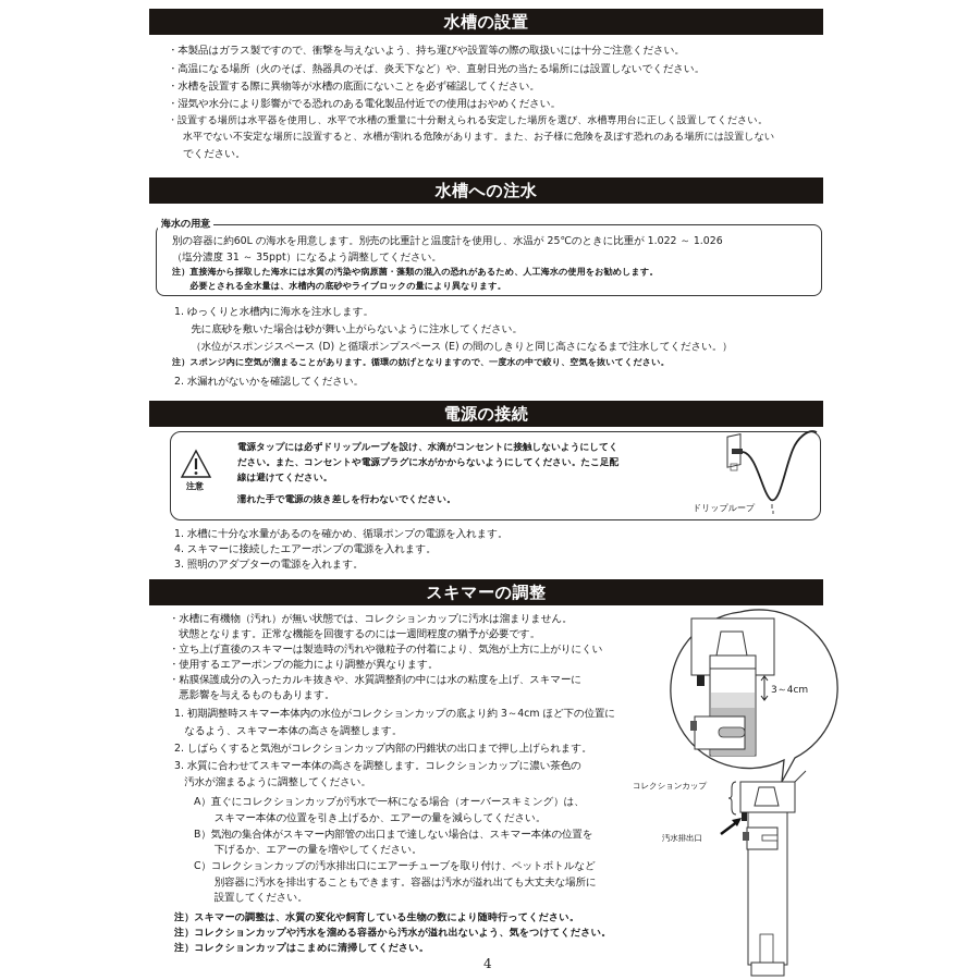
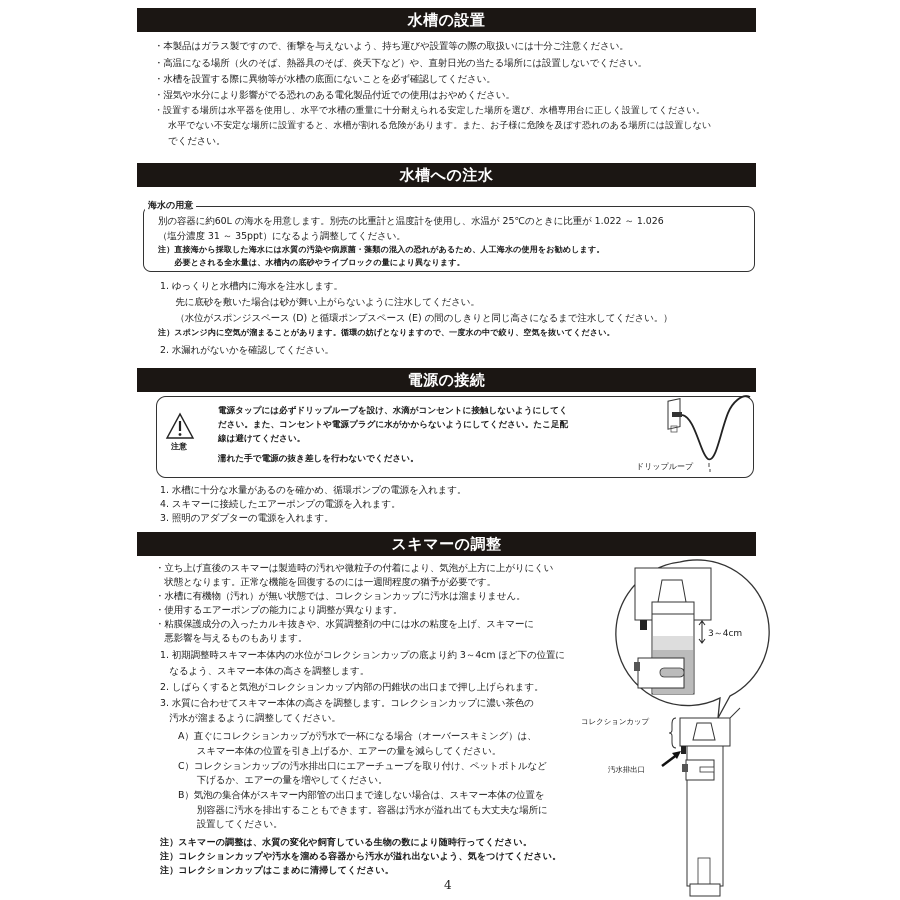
  水槽の設置
  ・本製品はガラス製ですので、衝撃を与えないよう、持ち運びや設置等の際の取扱いには十分ご注意ください。
  ・高温になる場所（火のそば、熱器具のそば、炎天下など）や、直射日光の当たる場所には設置しないでください。
  ・水槽を設置する際に異物等が水槽の底面にないことを必ず確認してください。
  ・湿気や水分により影響がでる恐れのある電化製品付近での使用はおやめください。
  ・設置する場所は水平器を使用し、水平で水槽の重量に十分耐えられる安定した場所を選び、水槽専用台に正しく設置してください。
  水平でない不安定な場所に設置すると、水槽が割れる危険があります。また、お子様に危険を及ぼす恐れのある場所には設置しない
  でください。
  水槽への注水
  海水の用意
  別の容器に約60L の海水を用意します。別売の比重計と温度計を使用し、水温が 25℃のときに比重が 1.022 ～ 1.026
  （塩分濃度 31 ～ 35ppt）になるよう調整してください。
  注）直接海から採取した海水には水質の汚染や病原菌・藻類の混入の恐れがあるため、人工海水の使用をお勧めします。
  必要とされる全水量は、水槽内の底砂やライブロックの量により異なります。
  1. ゆっくりと水槽内に海水を注水します。
  先に底砂を敷いた場合は砂が舞い上がらないように注水してください。
  （水位がスポンジスペース (D) と循環ポンプスペース (E) の間のしきりと同じ高さになるまで注水してください。）
  注）スポンジ内に空気が溜まることがあります。循環の妨げとなりますので、一度水の中で絞り、空気を抜いてください。
  2. 水漏れがないかを確認してください。
  電源の接続
  注意
  電源タップには必ずドリップループを設け、水滴がコンセントに接触しないようにしてく
  ださい。また、コンセントや電源プラグに水がかからないようにしてください。たこ足配
  線は避けてください。
  濡れた手で電源の抜き差しを行わないでください。
  ドリップループ
  1. 水槽に十分な水量があるのを確かめ、循環ポンプの電源を入れます。
  4. スキマーに接続したエアーポンプの電源を入れます。
  3. 照明のアダプターの電源を入れます。
  スキマーの調整
- ・水槽に有機物（汚れ）が無い状態では、コレクションカップに汚水は溜まりません。
+ ・立ち上げ直後のスキマーは製造時の汚れや微粒子の付着により、気泡が上方に上がりにくい
  状態となります。正常な機能を回復するのには一週間程度の猶予が必要です。
- ・立ち上げ直後のスキマーは製造時の汚れや微粒子の付着により、気泡が上方に上がりにくい
+ ・水槽に有機物（汚れ）が無い状態では、コレクションカップに汚水は溜まりません。
  ・使用するエアーポンプの能力により調整が異なります。
  ・粘膜保護成分の入ったカルキ抜きや、水質調整剤の中には水の粘度を上げ、スキマーに
  悪影響を与えるものもあります。
  1. 初期調整時スキマー本体内の水位がコレクションカップの底より約 3～4cm ほど下の位置に
  なるよう、スキマー本体の高さを調整します。
  2. しばらくすると気泡がコレクションカップ内部の円錐状の出口まで押し上げられます。
  3. 水質に合わせてスキマー本体の高さを調整します。コレクションカップに濃い茶色の
  汚水が溜まるように調整してください。
  A）直ぐにコレクションカップが汚水で一杯になる場合（オーバースキミング）は、
  スキマー本体の位置を引き上げるか、エアーの量を減らしてください。
- B）気泡の集合体がスキマー内部管の出口まで達しない場合は、スキマー本体の位置を
+ C）コレクションカップの汚水排出口にエアーチューブを取り付け、ペットボトルなど
  下げるか、エアーの量を増やしてください。
- C）コレクションカップの汚水排出口にエアーチューブを取り付け、ペットボトルなど
+ B）気泡の集合体がスキマー内部管の出口まで達しない場合は、スキマー本体の位置を
  別容器に汚水を排出することもできます。容器は汚水が溢れ出ても大丈夫な場所に
  設置してください。
  注）スキマーの調整は、水質の変化や飼育している生物の数により随時行ってください。
  注）コレクションカップや汚水を溜める容器から汚水が溢れ出ないよう、気をつけてください。
  注）コレクションカップはこまめに清掃してください。
  3～4cm
  コレクションカップ
  汚水排出口
  4
